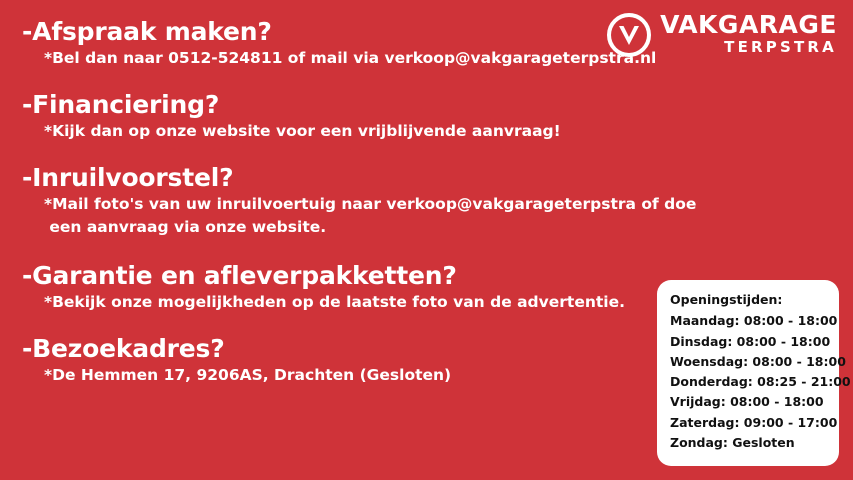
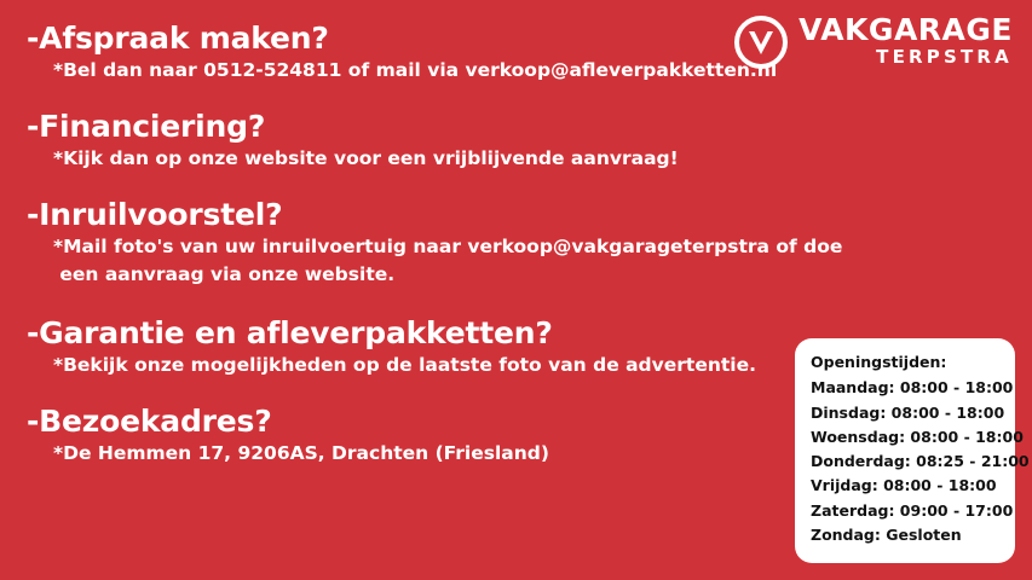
  VAKGARAGE
  TERPSTRA
  -Afspraak maken?
- *Bel dan naar 0512-524811 of mail via verkoop@vakgarageterpstra.nl
+ *Bel dan naar 0512-524811 of mail via verkoop@afleverpakketten.nl
  -Financiering?
  *Kijk dan op onze website voor een vrijblijvende aanvraag!
  -Inruilvoorstel?
  *Mail foto's van uw inruilvoertuig naar verkoop@vakgarageterpstra of doe
  een aanvraag via onze website.
  -Garantie en afleverpakketten?
  *Bekijk onze mogelijkheden op de laatste foto van de advertentie.
  -Bezoekadres?
- *De Hemmen 17, 9206AS, Drachten (Gesloten)
+ *De Hemmen 17, 9206AS, Drachten (Friesland)
  Openingstijden:
  Maandag: 08:00 - 18:00
  Dinsdag: 08:00 - 18:00
  Woensdag: 08:00 - 18:00
  Donderdag: 08:25 - 21:00
  Vrijdag: 08:00 - 18:00
  Zaterdag: 09:00 - 17:00
  Zondag: Gesloten
